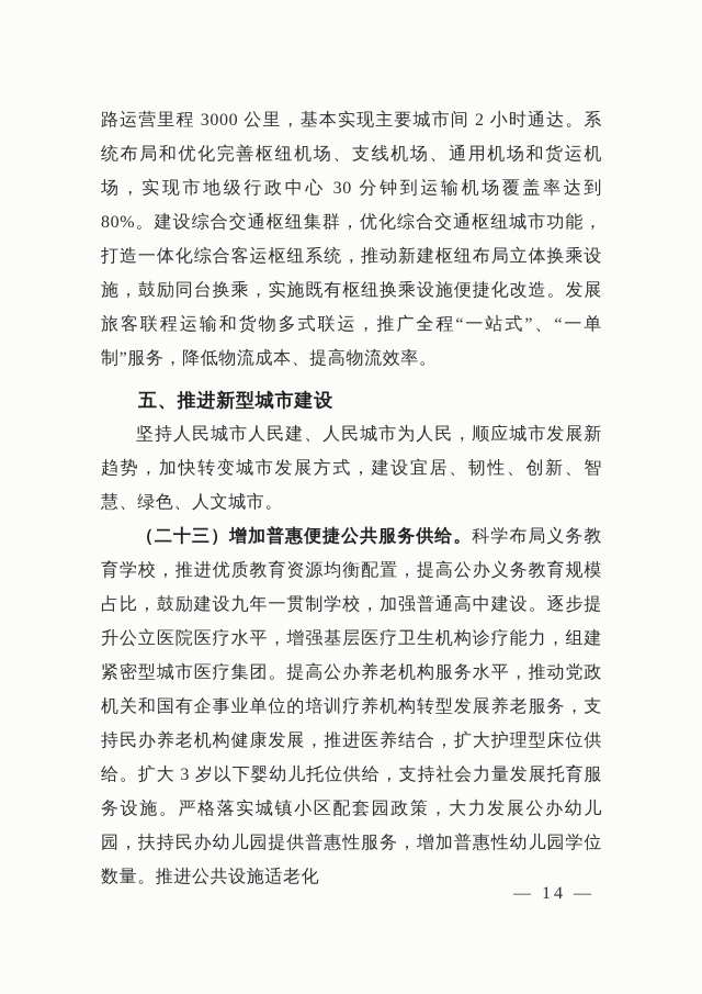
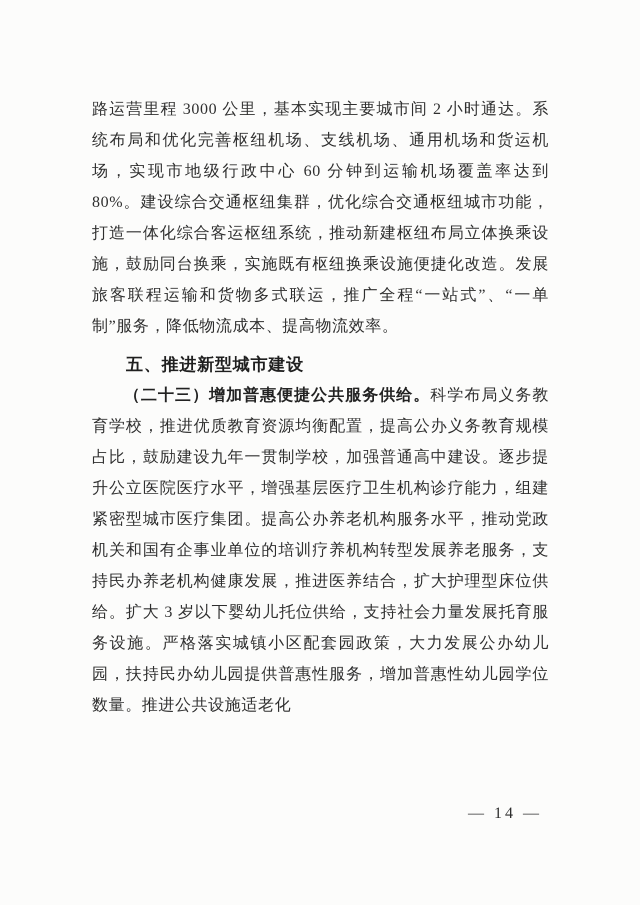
- 路运营里程 3000 公里，基本实现主要城市间 2 小时通达。系统布局和优化完善枢纽机场、支线机场、通用机场和货运机场，实现市地级行政中心 30 分钟到运输机场覆盖率达到 80%。建设综合交通枢纽集群，优化综合交通枢纽城市功能，打造一体化综合客运枢纽系统，推动新建枢纽布局立体换乘设施，鼓励同台换乘，实施既有枢纽换乘设施便捷化改造。发展旅客联程运输和货物多式联运，推广全程“一站式”、“一单制”服务，降低物流成本、提高物流效率。
+ 路运营里程 3000 公里，基本实现主要城市间 2 小时通达。系统布局和优化完善枢纽机场、支线机场、通用机场和货运机场，实现市地级行政中心 60 分钟到运输机场覆盖率达到 80%。建设综合交通枢纽集群，优化综合交通枢纽城市功能，打造一体化综合客运枢纽系统，推动新建枢纽布局立体换乘设施，鼓励同台换乘，实施既有枢纽换乘设施便捷化改造。发展旅客联程运输和货物多式联运，推广全程“一站式”、“一单制”服务，降低物流成本、提高物流效率。
  五、推进新型城市建设
- 坚持人民城市人民建、人民城市为人民，顺应城市发展新趋势，加快转变城市发展方式，建设宜居、韧性、创新、智慧、绿色、人文城市。
  （二十三）增加普惠便捷公共服务供给。科学布局义务教育学校，推进优质教育资源均衡配置，提高公办义务教育规模占比，鼓励建设九年一贯制学校，加强普通高中建设。逐步提升公立医院医疗水平，增强基层医疗卫生机构诊疗能力，组建紧密型城市医疗集团。提高公办养老机构服务水平，推动党政机关和国有企事业单位的培训疗养机构转型发展养老服务，支持民办养老机构健康发展，推进医养结合，扩大护理型床位供给。扩大 3 岁以下婴幼儿托位供给，支持社会力量发展托育服务设施。严格落实城镇小区配套园政策，大力发展公办幼儿园，扶持民办幼儿园提供普惠性服务，增加普惠性幼儿园学位数量。推进公共设施适老化
  — 14 —
